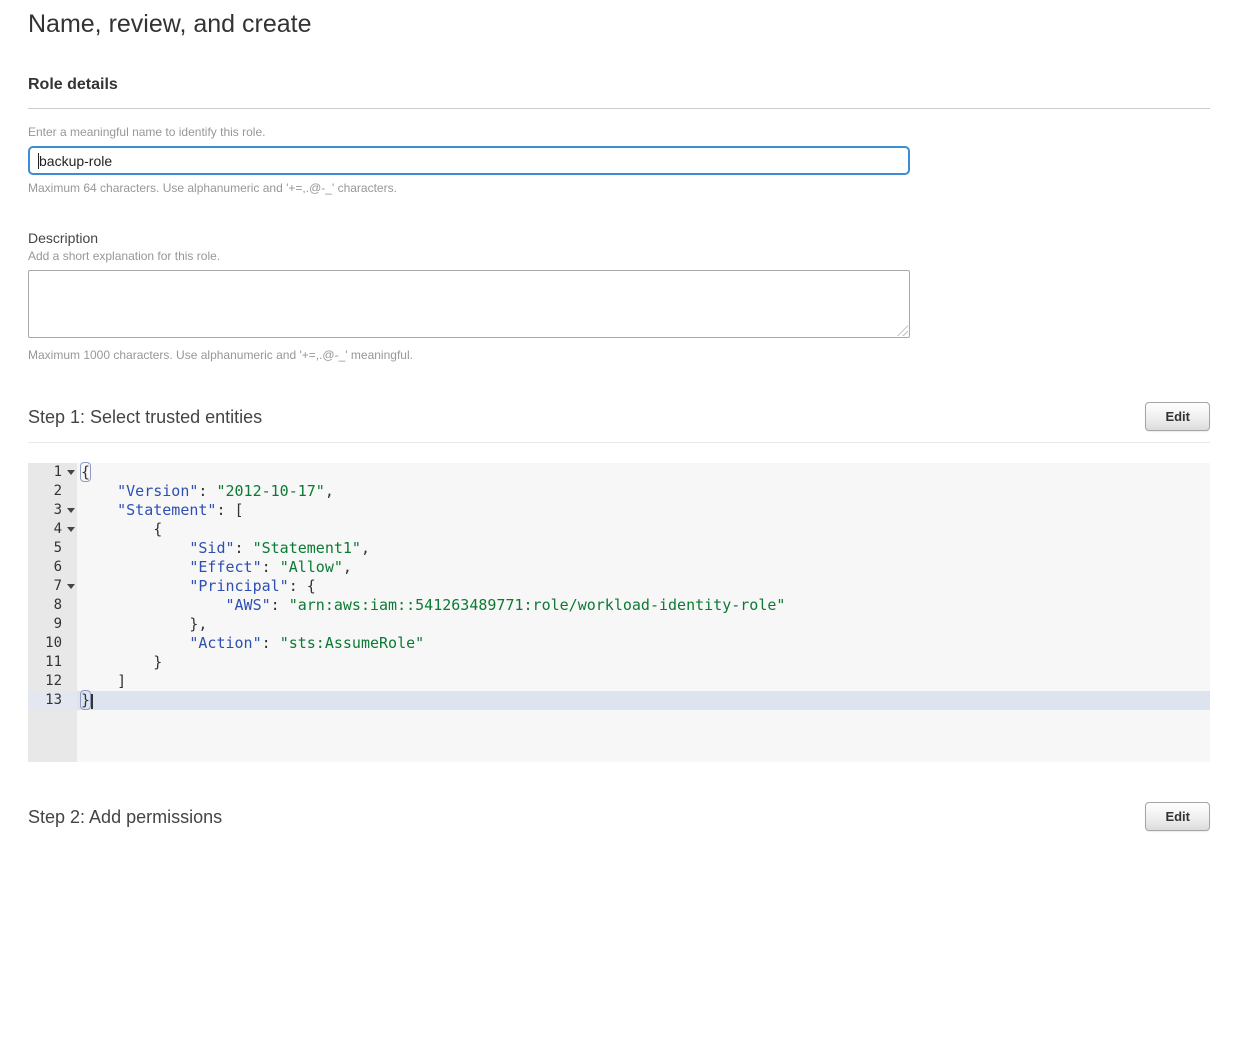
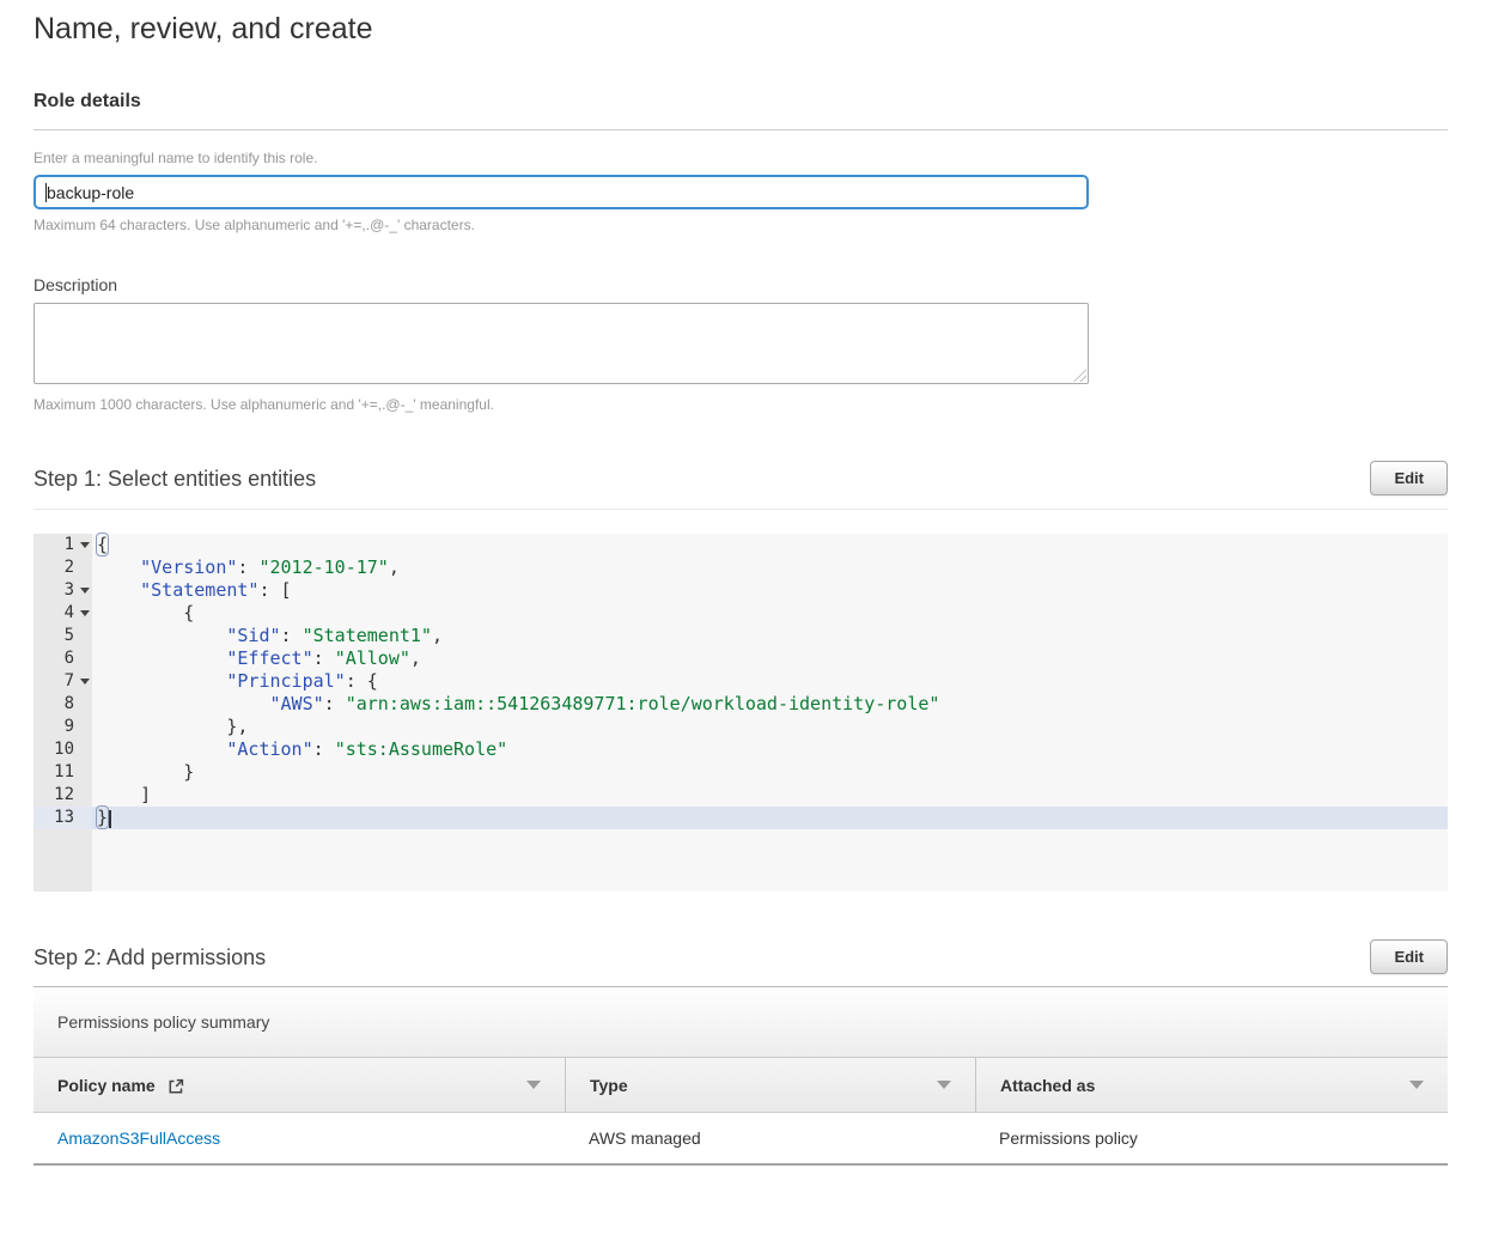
  Name, review, and create
  Role details
  Enter a meaningful name to identify this role.
  backup-role
  Maximum 64 characters. Use alphanumeric and '+=,.@-_' characters.
  Description
- Add a short explanation for this role.
  Maximum 1000 characters. Use alphanumeric and '+=,.@-_' meaningful.
- Step 1: Select trusted entities
+ Step 1: Select entities entities
  Edit
  1
  {
  2
  "Version": "2012-10-17",
  3
  "Statement": [
  4
  {
  5
  "Sid": "Statement1",
  6
  "Effect": "Allow",
  7
  "Principal": {
  8
  "AWS": "arn:aws:iam::541263489771:role/workload-identity-role"
  9
  },
  10
  "Action": "sts:AssumeRole"
  11
  }
  12
  ]
  13
  }
  Step 2: Add permissions
  Edit
+ Permissions policy summary
+ Policy name
+ Type
+ Attached as
+ AmazonS3FullAccess
+ AWS managed
+ Permissions policy
